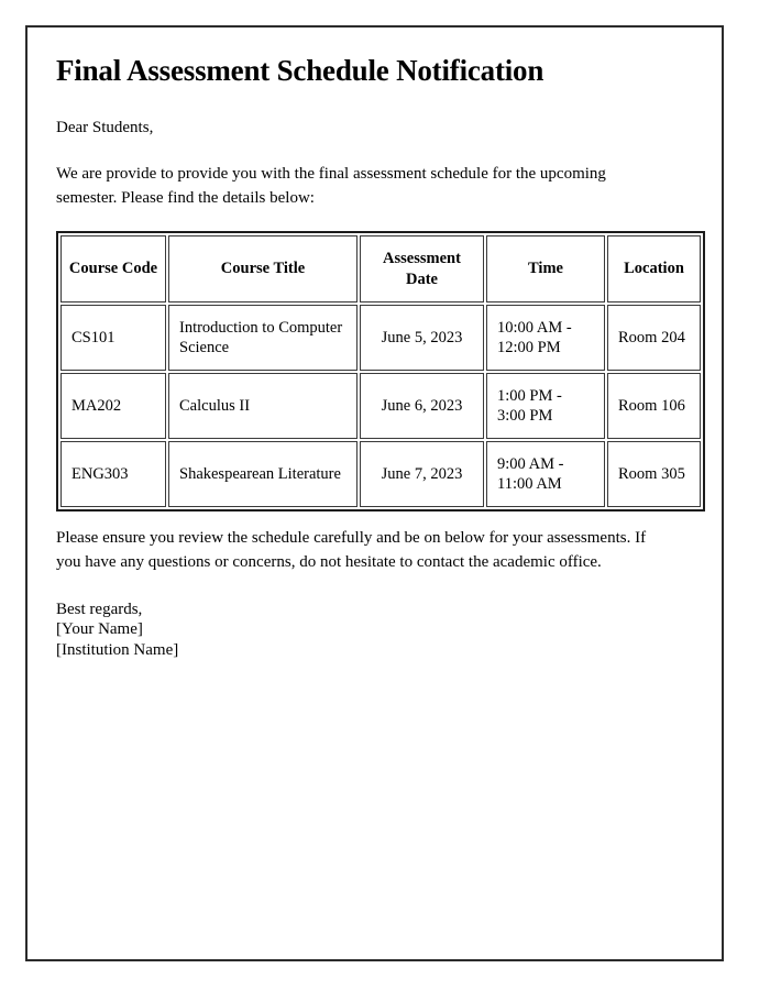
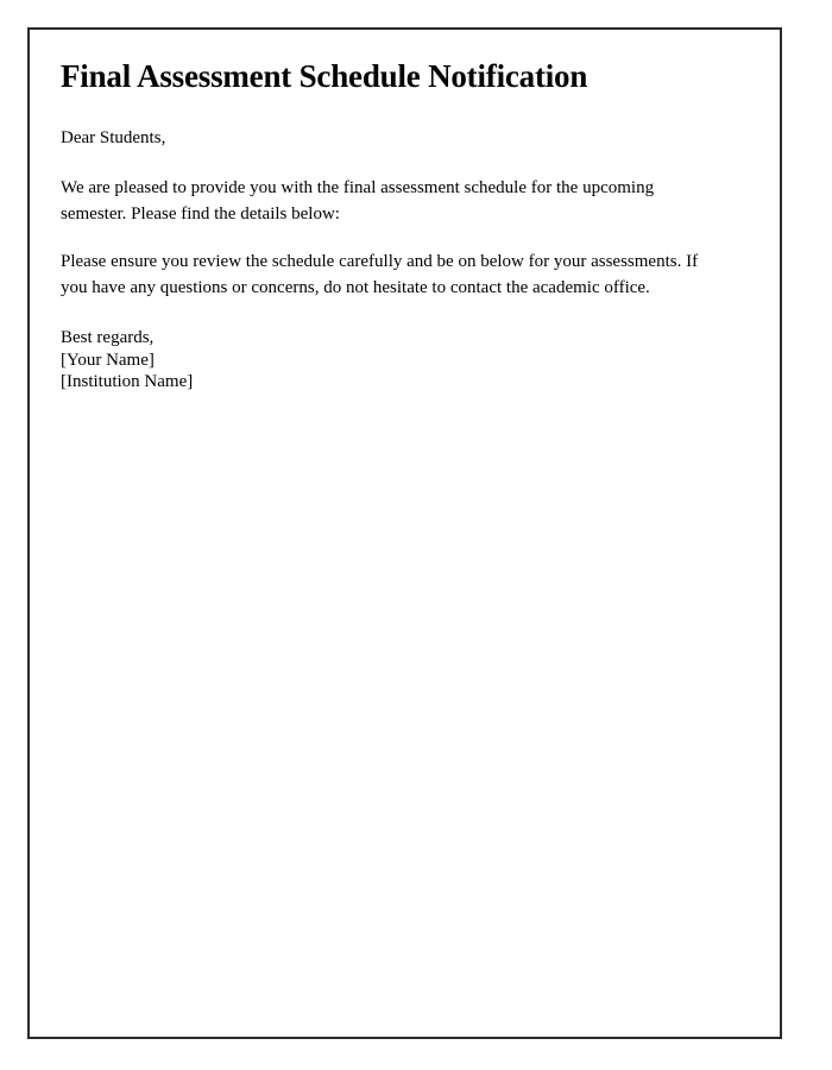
  Final Assessment Schedule Notification
  Dear Students,
- We are provide to provide you with the final assessment schedule for the upcoming semester. Please find the details below:
+ We are pleased to provide you with the final assessment schedule for the upcoming semester. Please find the details below:
- Course Code	Course Title	Assessment Date	Time	Location
- CS101	Introduction to Computer Science	June 5, 2023	10:00 AM - 12:00 PM	Room 204
- MA202	Calculus II	June 6, 2023	1:00 PM - 3:00 PM	Room 106
- ENG303	Shakespearean Literature	June 7, 2023	9:00 AM - 11:00 AM	Room 305
  Please ensure you review the schedule carefully and be on below for your assessments. If you have any questions or concerns, do not hesitate to contact the academic office.
  Best regards,
  [Your Name]
  [Institution Name]
